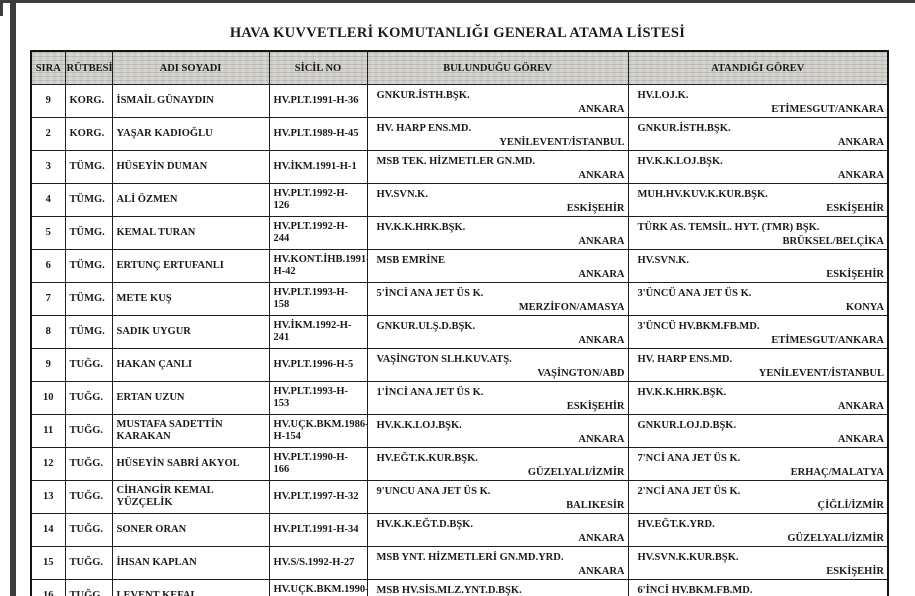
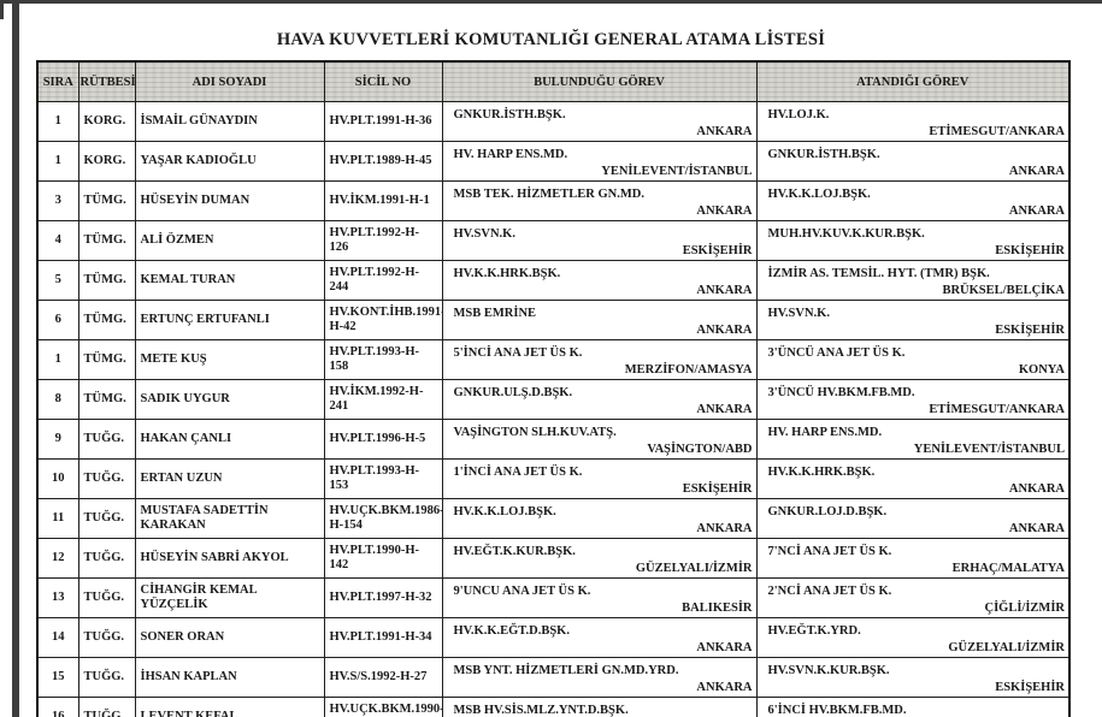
  HAVA KUVVETLERİ KOMUTANLIĞI GENERAL ATAMA LİSTESİ
  SIRA	RÜTBESİ	ADI SOYADI	SİCİL NO	BULUNDUĞU GÖREV	ATANDIĞI GÖREV
- 9	KORG.	İSMAİL GÜNAYDIN	HV.PLT.1991-H-36	GNKUR.İSTH.BŞK.ANKARA	HV.LOJ.K.ETİMESGUT/ANKARA
+ 1	KORG.	İSMAİL GÜNAYDIN	HV.PLT.1991-H-36	GNKUR.İSTH.BŞK.ANKARA	HV.LOJ.K.ETİMESGUT/ANKARA
- 2	KORG.	YAŞAR KADIOĞLU	HV.PLT.1989-H-45	HV. HARP ENS.MD.YENİLEVENT/İSTANBUL	GNKUR.İSTH.BŞK.ANKARA
+ 1	KORG.	YAŞAR KADIOĞLU	HV.PLT.1989-H-45	HV. HARP ENS.MD.YENİLEVENT/İSTANBUL	GNKUR.İSTH.BŞK.ANKARA
  3	TÜMG.	HÜSEYİN DUMAN	HV.İKM.1991-H-1	MSB TEK. HİZMETLER GN.MD.ANKARA	HV.K.K.LOJ.BŞK.ANKARA
  4	TÜMG.	ALİ ÖZMEN	HV.PLT.1992-H-126	HV.SVN.K.ESKİŞEHİR	MUH.HV.KUV.K.KUR.BŞK.ESKİŞEHİR
- 5	TÜMG.	KEMAL TURAN	HV.PLT.1992-H-244	HV.K.K.HRK.BŞK.ANKARA	TÜRK AS. TEMSİL. HYT. (TMR) BŞK.BRÜKSEL/BELÇİKA
+ 5	TÜMG.	KEMAL TURAN	HV.PLT.1992-H-244	HV.K.K.HRK.BŞK.ANKARA	İZMİR AS. TEMSİL. HYT. (TMR) BŞK.BRÜKSEL/BELÇİKA
  6	TÜMG.	ERTUNÇ ERTUFANLI	HV.KONT.İHB.1991H-42	MSB EMRİNEANKARA	HV.SVN.K.ESKİŞEHİR
- 7	TÜMG.	METE KUŞ	HV.PLT.1993-H-158	5'İNCİ ANA JET ÜS K.MERZİFON/AMASYA	3'ÜNCÜ ANA JET ÜS K.KONYA
+ 1	TÜMG.	METE KUŞ	HV.PLT.1993-H-158	5'İNCİ ANA JET ÜS K.MERZİFON/AMASYA	3'ÜNCÜ ANA JET ÜS K.KONYA
  8	TÜMG.	SADIK UYGUR	HV.İKM.1992-H-241	GNKUR.ULŞ.D.BŞK.ANKARA	3'ÜNCÜ HV.BKM.FB.MD.ETİMESGUT/ANKARA
  9	TUĞG.	HAKAN ÇANLI	HV.PLT.1996-H-5	VAŞİNGTON SLH.KUV.ATŞ.VAŞİNGTON/ABD	HV. HARP ENS.MD.YENİLEVENT/İSTANBUL
  10	TUĞG.	ERTAN UZUN	HV.PLT.1993-H-153	1'İNCİ ANA JET ÜS K.ESKİŞEHİR	HV.K.K.HRK.BŞK.ANKARA
  11	TUĞG.	MUSTAFA SADETTİN KARAKAN	HV.UÇK.BKM.1986-H-154	HV.K.K.LOJ.BŞK.ANKARA	GNKUR.LOJ.D.BŞK.ANKARA
- 12	TUĞG.	HÜSEYİN SABRİ AKYOL	HV.PLT.1990-H-166	HV.EĞT.K.KUR.BŞK.GÜZELYALI/İZMİR	7'NCİ ANA JET ÜS K.ERHAÇ/MALATYA
+ 12	TUĞG.	HÜSEYİN SABRİ AKYOL	HV.PLT.1990-H-142	HV.EĞT.K.KUR.BŞK.GÜZELYALI/İZMİR	7'NCİ ANA JET ÜS K.ERHAÇ/MALATYA
  13	TUĞG.	CİHANGİR KEMAL YÜZÇELİK	HV.PLT.1997-H-32	9'UNCU ANA JET ÜS K.BALIKESİR	2'NCİ ANA JET ÜS K.ÇİĞLİ/İZMİR
  14	TUĞG.	SONER ORAN	HV.PLT.1991-H-34	HV.K.K.EĞT.D.BŞK.ANKARA	HV.EĞT.K.YRD.GÜZELYALI/İZMİR
  15	TUĞG.	İHSAN KAPLAN	HV.S/S.1992-H-27	MSB YNT. HİZMETLERİ GN.MD.YRD.ANKARA	HV.SVN.K.KUR.BŞK.ESKİŞEHİR
  16	TUĞG.	LEVENT KEFAL	HV.UÇK.BKM.1990-	MSB HV.SİS.MLZ.YNT.D.BŞK.	6'İNCİ HV.BKM.FB.MD.
